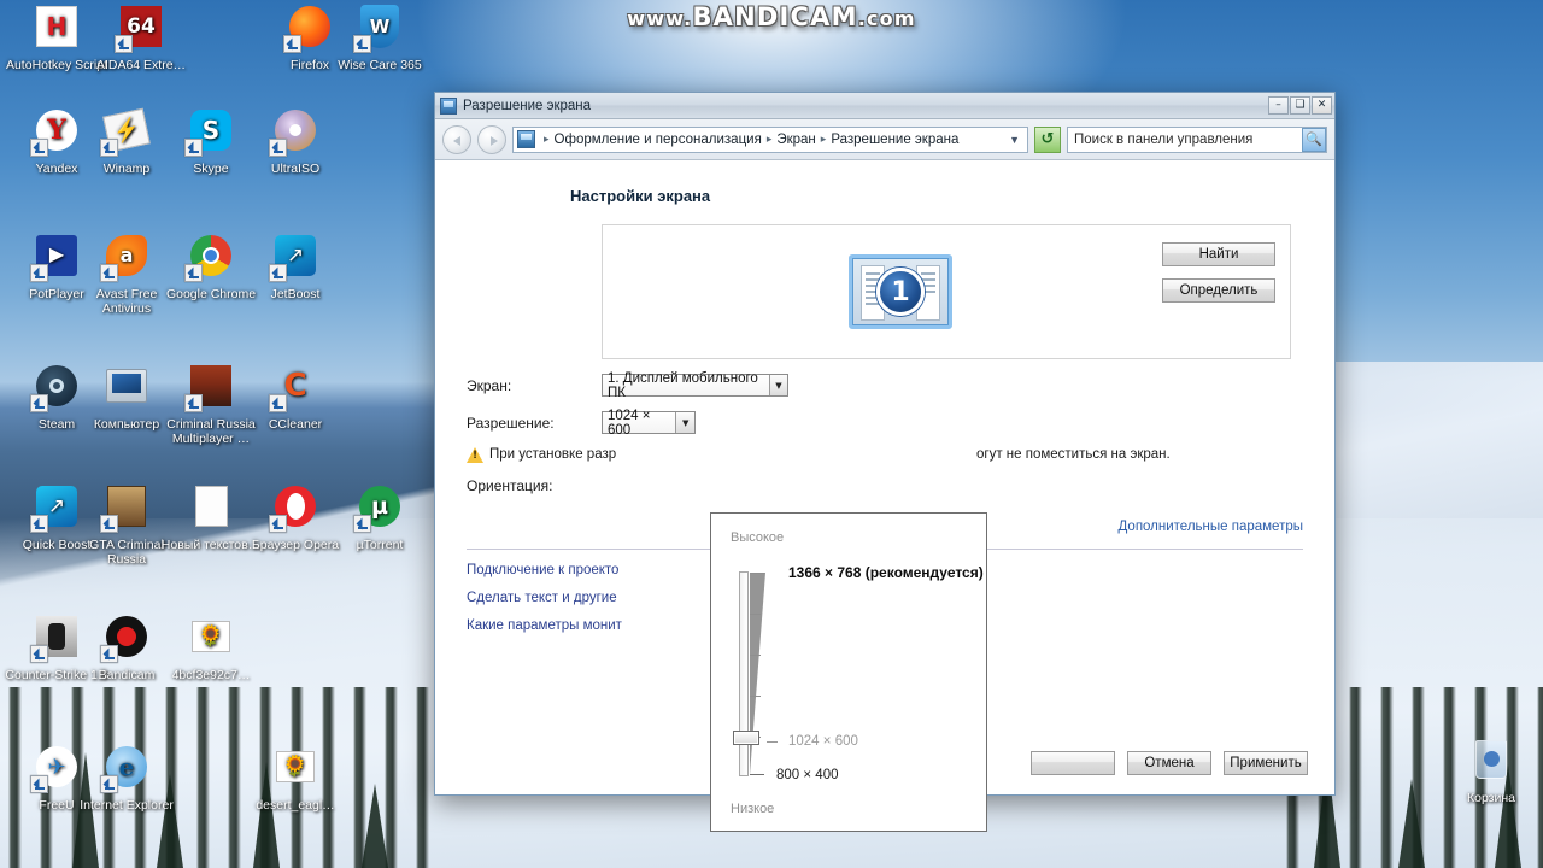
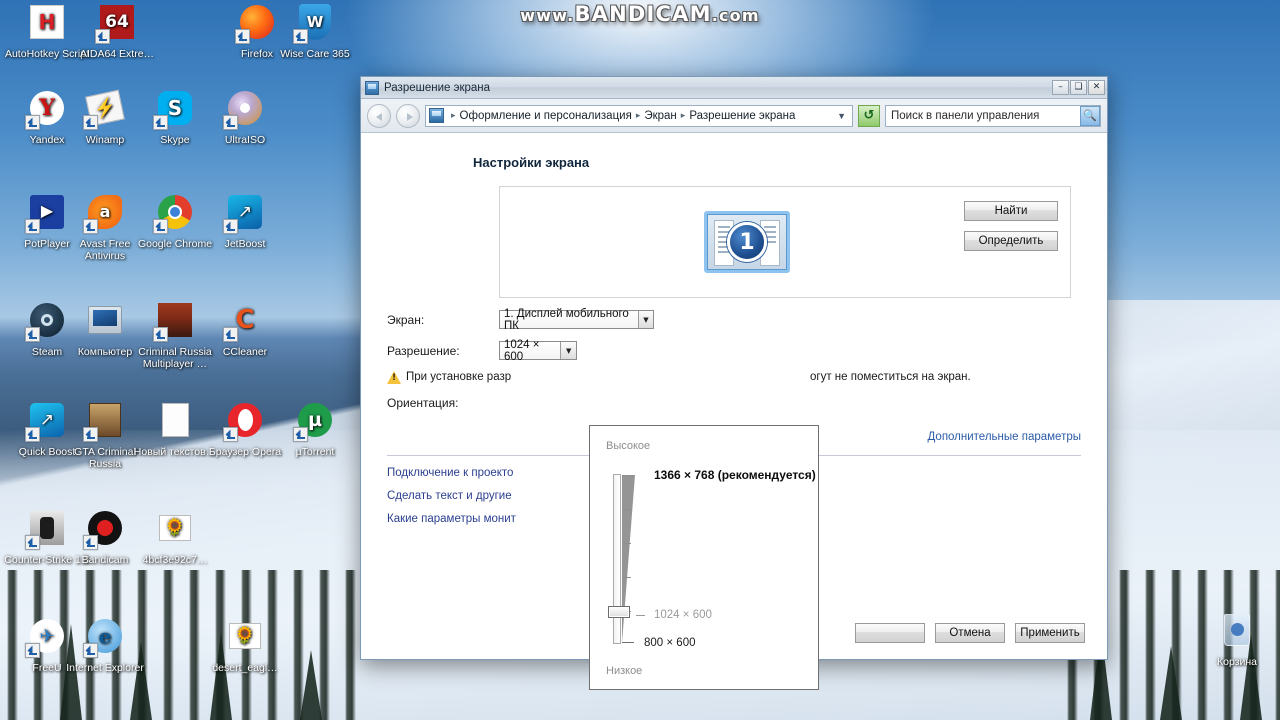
  www.BANDICAM.com
  H
  AutoHotkey Script
  64
  AIDA64 Extre…
  Firefox
  W
  Wise Care 365
  Y
  Yandex
  Winamp
  S
  Skype
  UltraISO
  ▶
  PotPlayer
  a
  Avast Free Antivirus
  Google Chrome
  ↗
  JetBoost
  Steam
  Компьютер
  Criminal Russia Multiplayer …
  C
  CCleaner
  ↗
  Quick Boost
  GTA Criminal Russia
  Новый текстов…
  Браузер Opera
  µ
  µTorrent
  Counter-Strike 1.6
  Bandicam
  🌻
  4bcf3e92c7…
  ✈
  FreeU
  e
  Internet Explorer
  🌻
  desert_eagl…
  Корзина
  Разрешение экрана
  –
  ❑
  ✕
  ▸
  Оформление и персонализация
  ▸
  Экран
  ▸
  Разрешение экрана
  ▼
  ↺
  Поиск в панели управления
  🔍
  Настройки экрана
  1
  Найти
  Определить
  Экран:
  1. Дисплей мобильного ПК
  ▼
  Разрешение:
  1024 × 600
  ▼
  При установке разр
  огут не поместиться на экран.
  Ориентация:
  Дополнительные параметры
  Подключение к проекто
  Сделать текст и другие
  Какие параметры монит
  Отмена
  Применить
  Высокое
  Низкое
  1366 × 768 (рекомендуется)
  1024 × 600
- 800 × 400
+ 800 × 600
